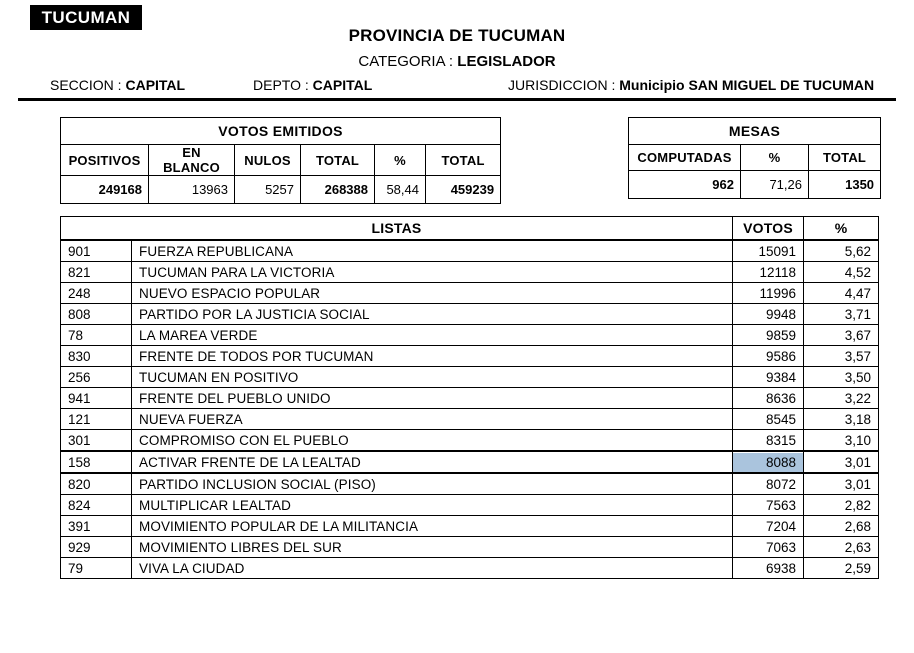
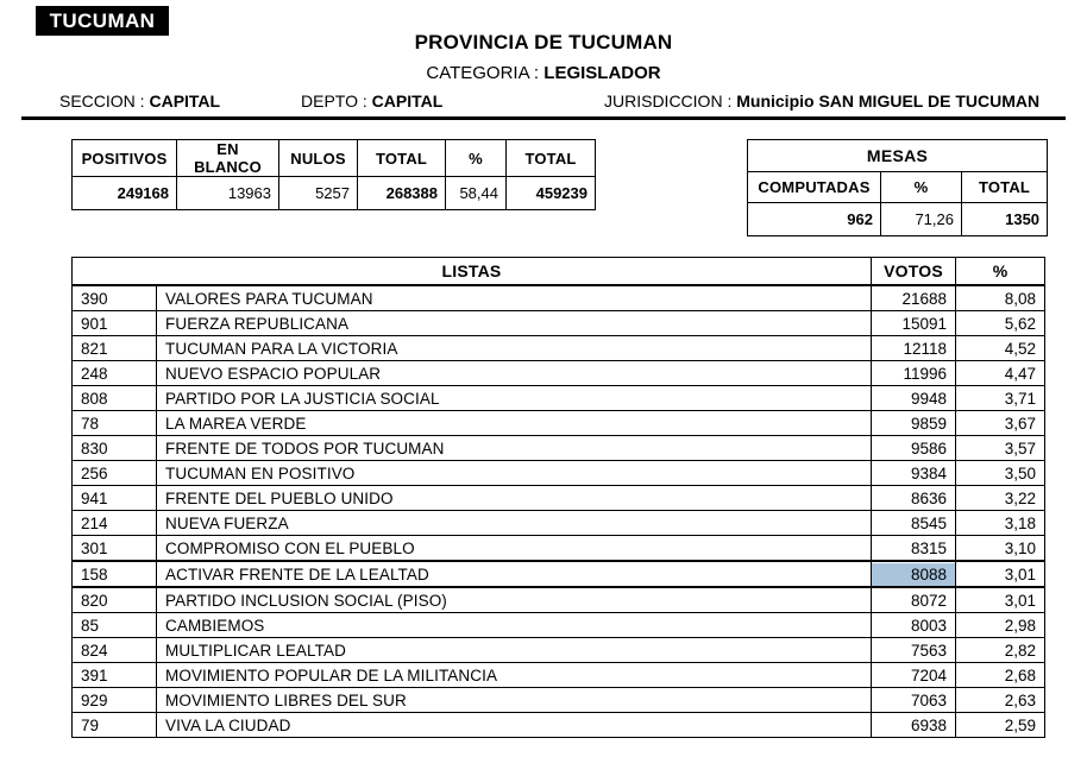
  TUCUMAN
  PROVINCIA DE TUCUMAN
  CATEGORIA : LEGISLADOR
  SECCION : CAPITAL
  DEPTO : CAPITAL
  JURISDICCION : Municipio SAN MIGUEL DE TUCUMAN
- VOTOS EMITIDOS
  POSITIVOS	EN BLANCO	NULOS	TOTAL	%	TOTAL
  249168	13963	5257	268388	58,44	459239
  MESAS
  COMPUTADAS	%	TOTAL
  962	71,26	1350
  LISTAS	VOTOS	%
+ 390	VALORES PARA TUCUMAN	21688	8,08
  901	FUERZA REPUBLICANA	15091	5,62
  821	TUCUMAN PARA LA VICTORIA	12118	4,52
  248	NUEVO ESPACIO POPULAR	11996	4,47
  808	PARTIDO POR LA JUSTICIA SOCIAL	9948	3,71
  78	LA MAREA VERDE	9859	3,67
  830	FRENTE DE TODOS POR TUCUMAN	9586	3,57
  256	TUCUMAN EN POSITIVO	9384	3,50
  941	FRENTE DEL PUEBLO UNIDO	8636	3,22
- 121	NUEVA FUERZA	8545	3,18
+ 214	NUEVA FUERZA	8545	3,18
  301	COMPROMISO CON EL PUEBLO	8315	3,10
  158	ACTIVAR FRENTE DE LA LEALTAD	8088	3,01
  820	PARTIDO INCLUSION SOCIAL (PISO)	8072	3,01
+ 85	CAMBIEMOS	8003	2,98
  824	MULTIPLICAR LEALTAD	7563	2,82
  391	MOVIMIENTO POPULAR DE LA MILITANCIA	7204	2,68
  929	MOVIMIENTO LIBRES DEL SUR	7063	2,63
  79	VIVA LA CIUDAD	6938	2,59
